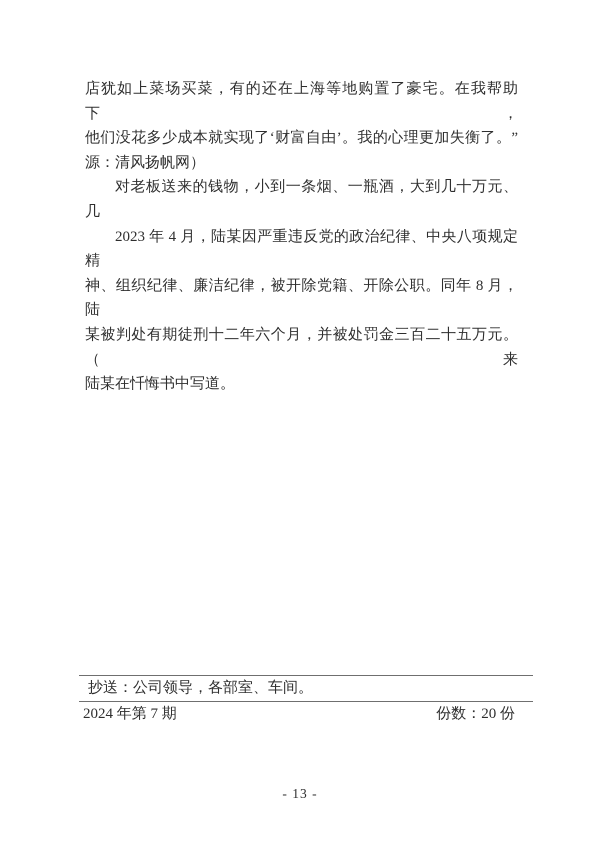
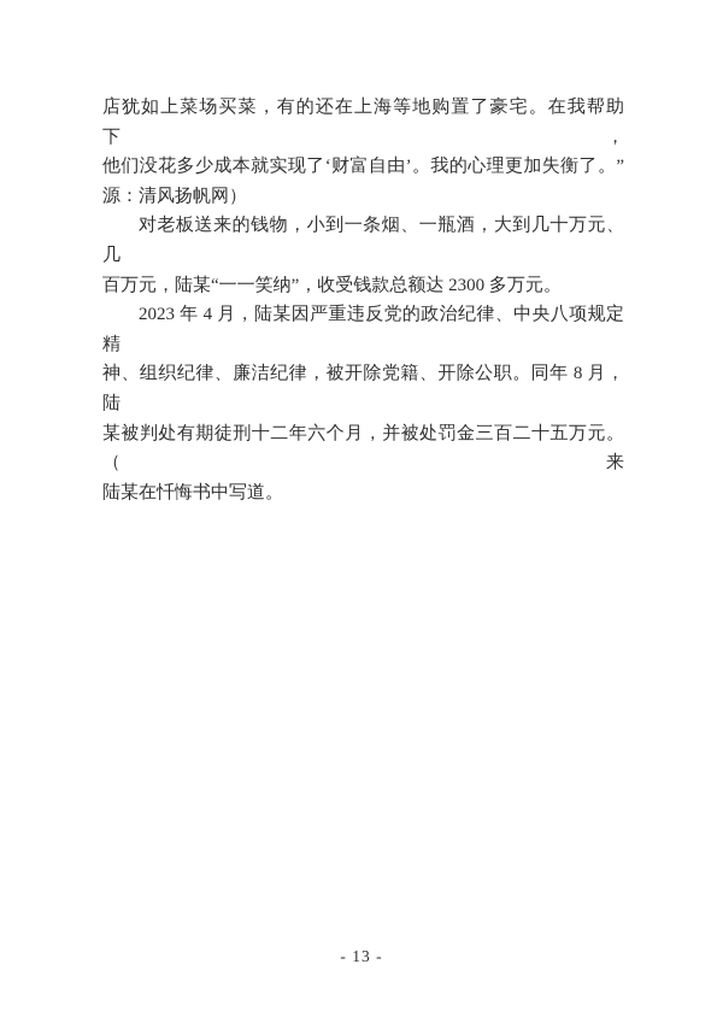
  店犹如上菜场买菜，有的还在上海等地购置了豪宅。在我帮助下，
  他们没花多少成本就实现了‘财富自由’。我的心理更加失衡了。”
  源：清风扬帆网）
  对老板送来的钱物，小到一条烟、一瓶酒，大到几十万元、几
+ 百万元，陆某“一一笑纳”，收受钱款总额达 2300 多万元。
  2023 年 4 月，陆某因严重违反党的政治纪律、中央八项规定精
  神、组织纪律、廉洁纪律，被开除党籍、开除公职。同年 8 月，陆
  某被判处有期徒刑十二年六个月，并被处罚金三百二十五万元。（来
  陆某在忏悔书中写道。
- 抄送：公司领导，各部室、车间。
- 2024 年第 7 期
- 份数：20 份
  - 13 -
